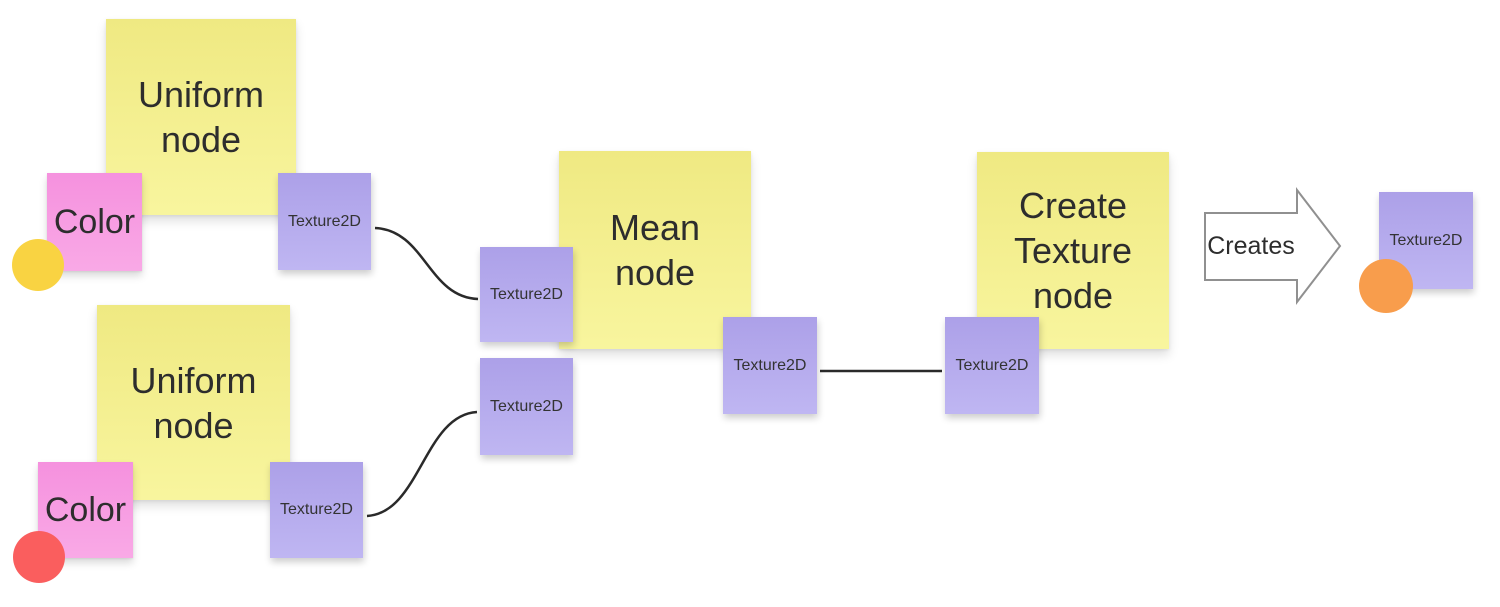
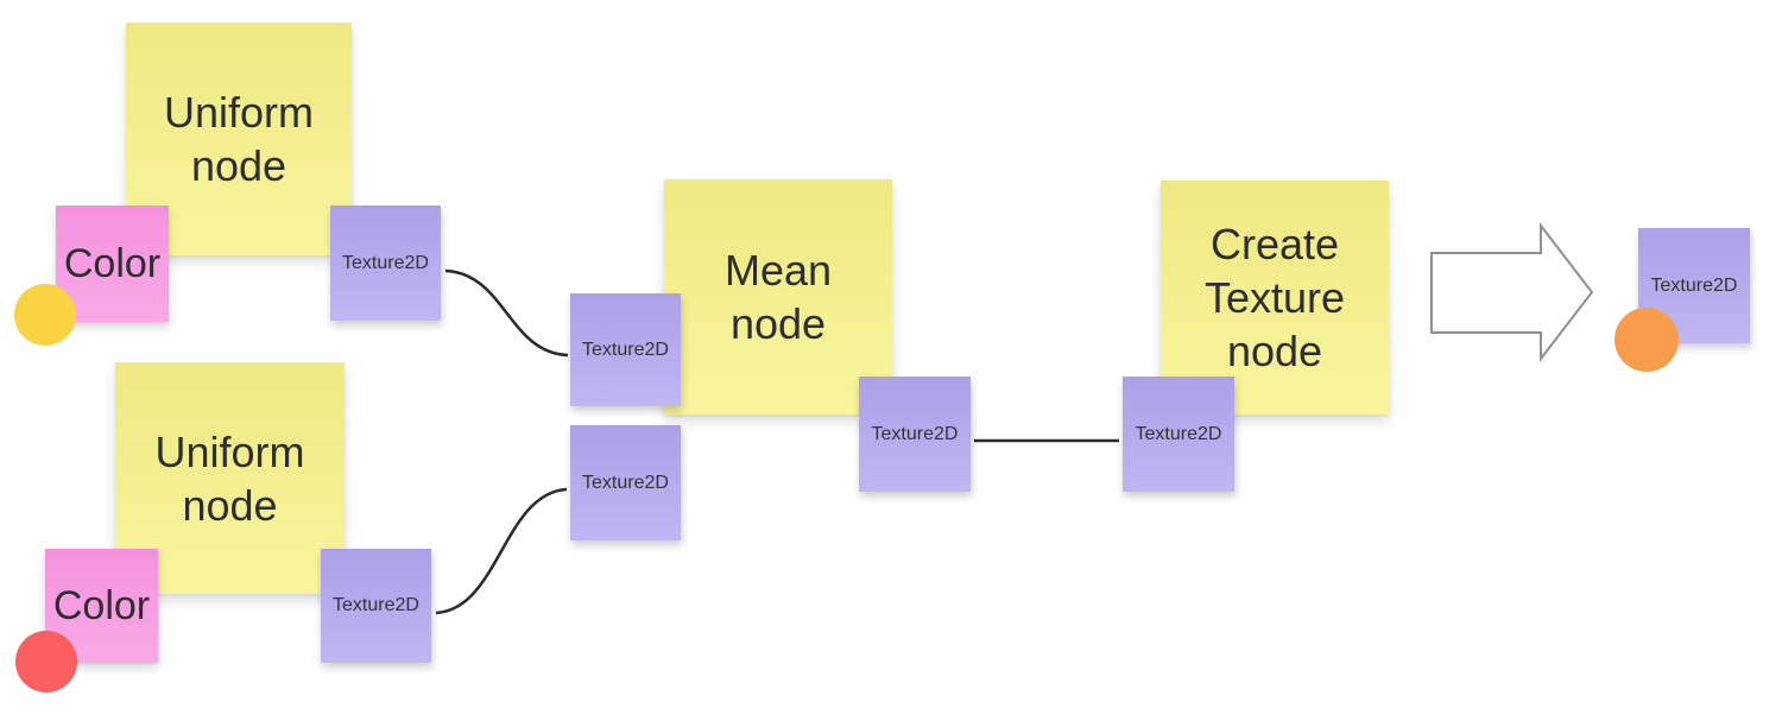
  Uniform
  node
  Uniform
  node
  Mean
  node
  Create
  Texture
  node
  Color
  Color
  Texture2D
  Texture2D
  Texture2D
  Texture2D
  Texture2D
  Texture2D
  Texture2D
- Creates
